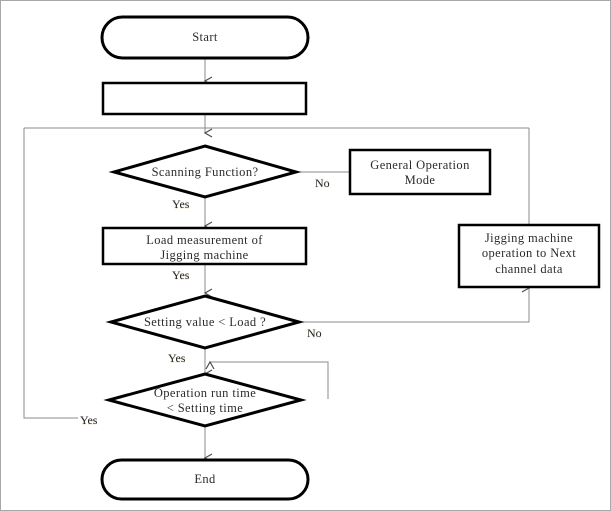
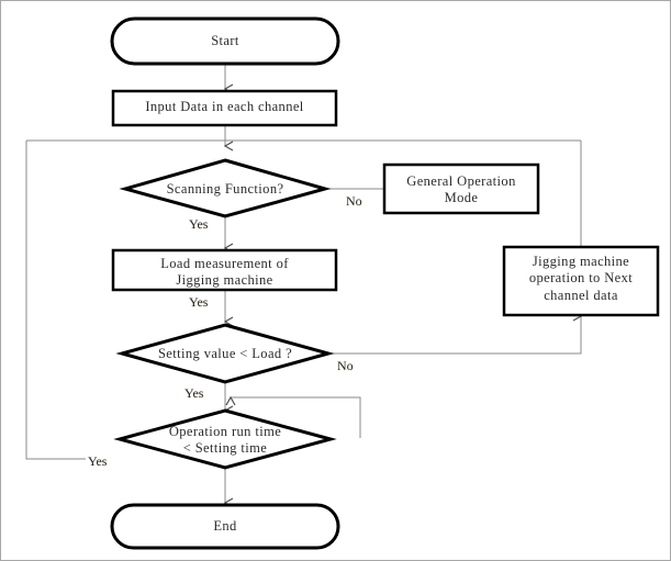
  Start
+ Input Data in each channel
  Scanning Function?
  General Operation
  Mode
  Load measurement of
  Jigging machine
  Setting value < Load ?
  Jigging machine
  operation to Next
  channel data
  Operation run time
  < Setting time
  End
  No
  Yes
  Yes
  No
  Yes
  Yes
